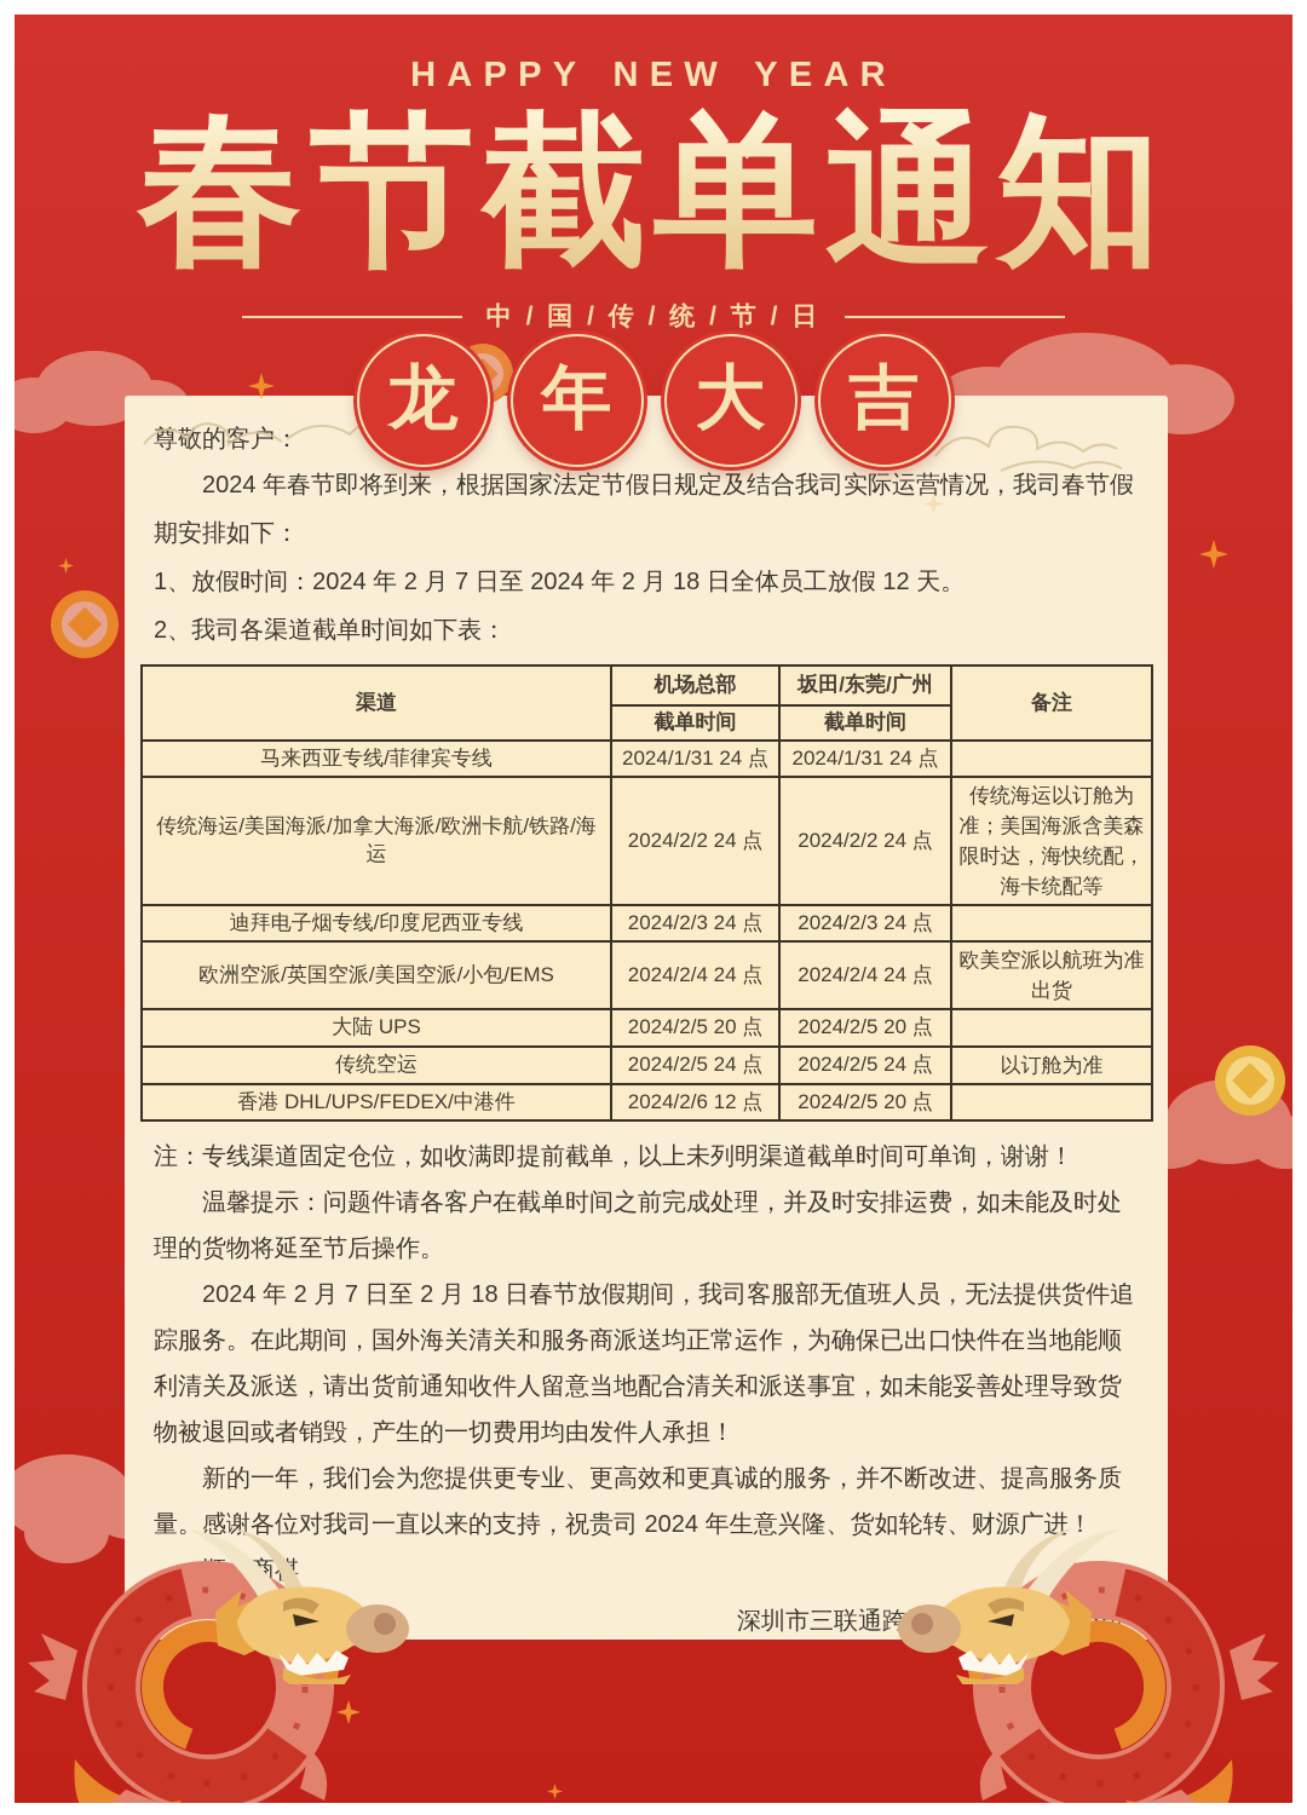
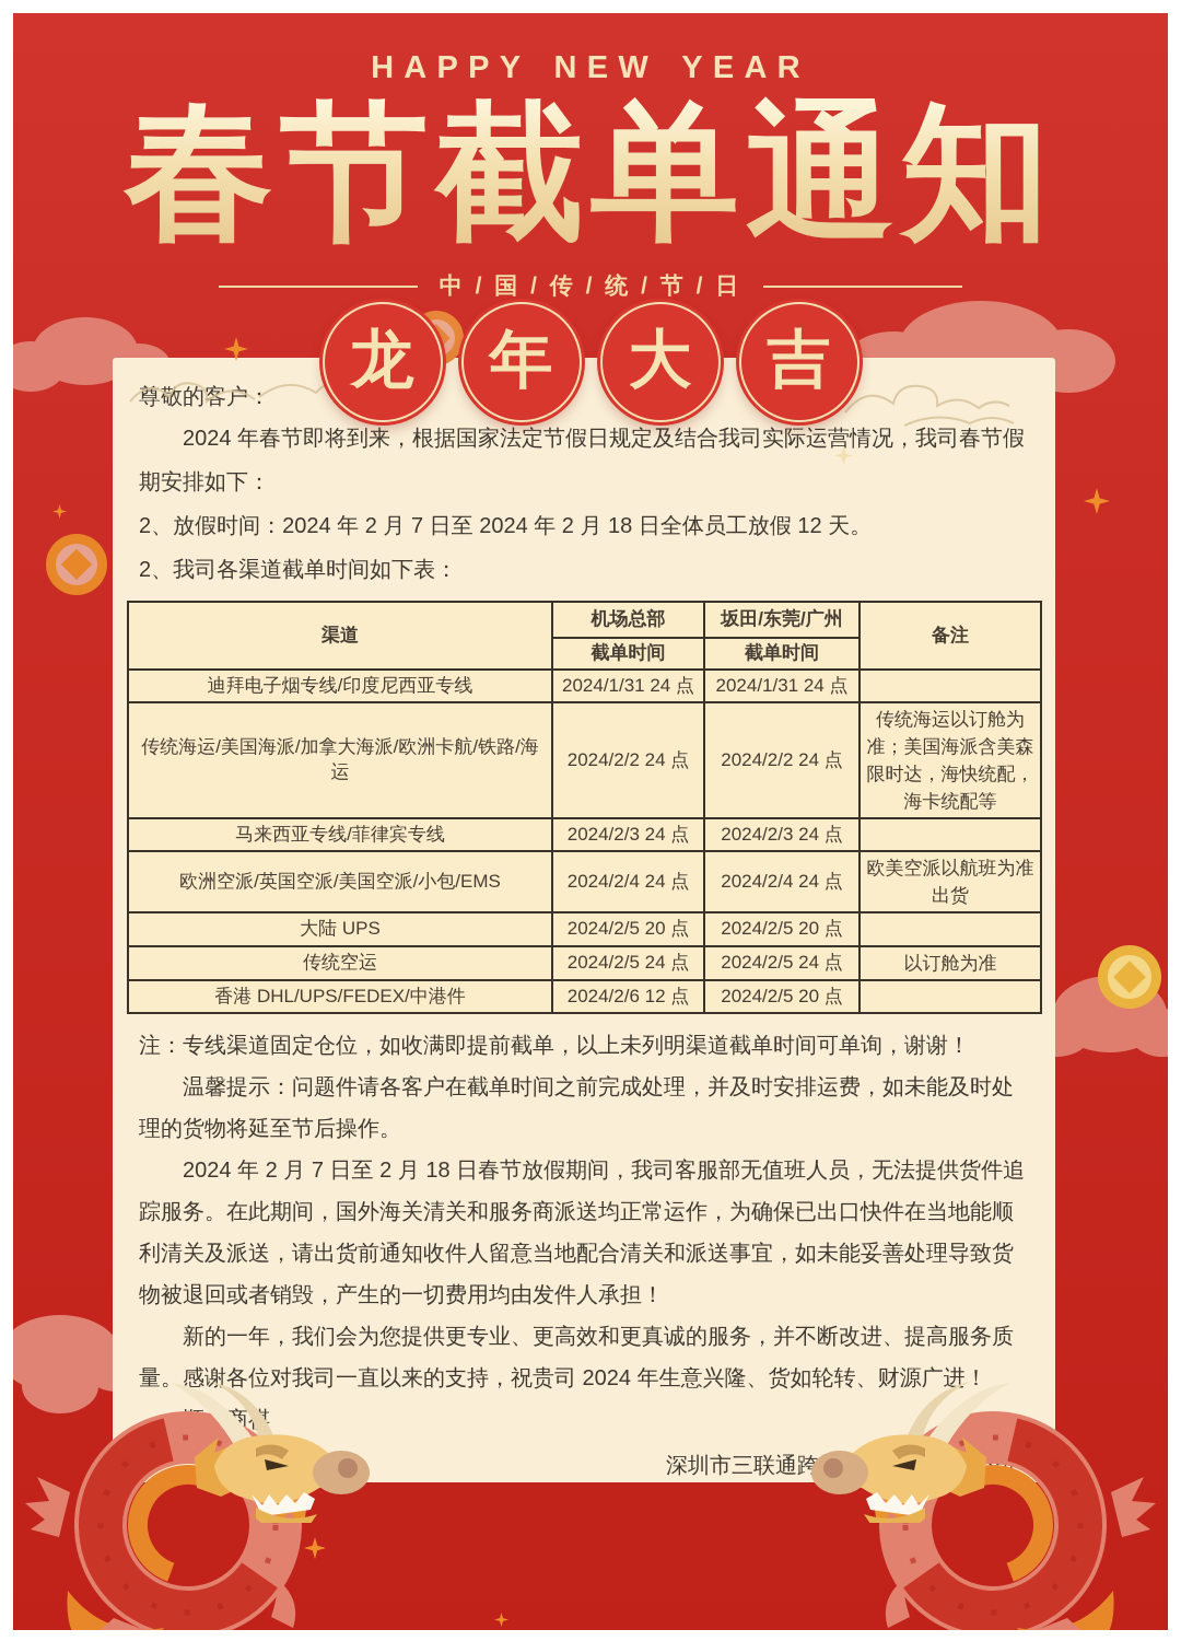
  HAPPY NEW YEAR
  春节截单通知
  中 / 国 / 传 / 统 / 节 / 日
  龙
  年
  大
  吉
  尊敬的客户：
  2024 年春节即将到来，根据国家法定节假日规定及结合我司实际运营情况，我司春节假期安排如下：
- 1、放假时间：2024 年 2 月 7 日至 2024 年 2 月 18 日全体员工放假 12 天。
+ 2、放假时间：2024 年 2 月 7 日至 2024 年 2 月 18 日全体员工放假 12 天。
  2、我司各渠道截单时间如下表：
  渠道	机场总部	坂田/东莞/广州	备注
  截单时间	截单时间
- 马来西亚专线/菲律宾专线	2024/1/31 24 点	2024/1/31 24 点
+ 迪拜电子烟专线/印度尼西亚专线	2024/1/31 24 点	2024/1/31 24 点
  传统海运/美国海派/加拿大海派/欧洲卡航/铁路/海运	2024/2/2 24 点	2024/2/2 24 点	传统海运以订舱为准；美国海派含美森限时达，海快统配，海卡统配等
- 迪拜电子烟专线/印度尼西亚专线	2024/2/3 24 点	2024/2/3 24 点
+ 马来西亚专线/菲律宾专线	2024/2/3 24 点	2024/2/3 24 点
  欧洲空派/英国空派/美国空派/小包/EMS	2024/2/4 24 点	2024/2/4 24 点	欧美空派以航班为准出货
  大陆 UPS	2024/2/5 20 点	2024/2/5 20 点
  传统空运	2024/2/5 24 点	2024/2/5 24 点	以订舱为准
  香港 DHL/UPS/FEDEX/中港件	2024/2/6 12 点	2024/2/5 20 点
  注：专线渠道固定仓位，如收满即提前截单，以上未列明渠道截单时间可单询，谢谢！
  温馨提示：问题件请各客户在截单时间之前完成处理，并及时安排运费，如未能及时处理的货物将延至节后操作。
  2024 年 2 月 7 日至 2 月 18 日春节放假期间，我司客服部无值班人员，无法提供货件追踪服务。在此期间，国外海关清关和服务商派送均正常运作，为确保已出口快件在当地能顺利清关及派送，请出货前通知收件人留意当地配合清关和派送事宜，如未能妥善处理导致货物被退回或者销毁，产生的一切费用均由发件人承担！
  新的一年，我们会为您提供更专业、更高效和更真诚的服务，并不断改进、提高服务质量。感谢各位对我司一直以来的支持，祝贵司 2024 年生意兴隆、货如轮转、财源广进！
